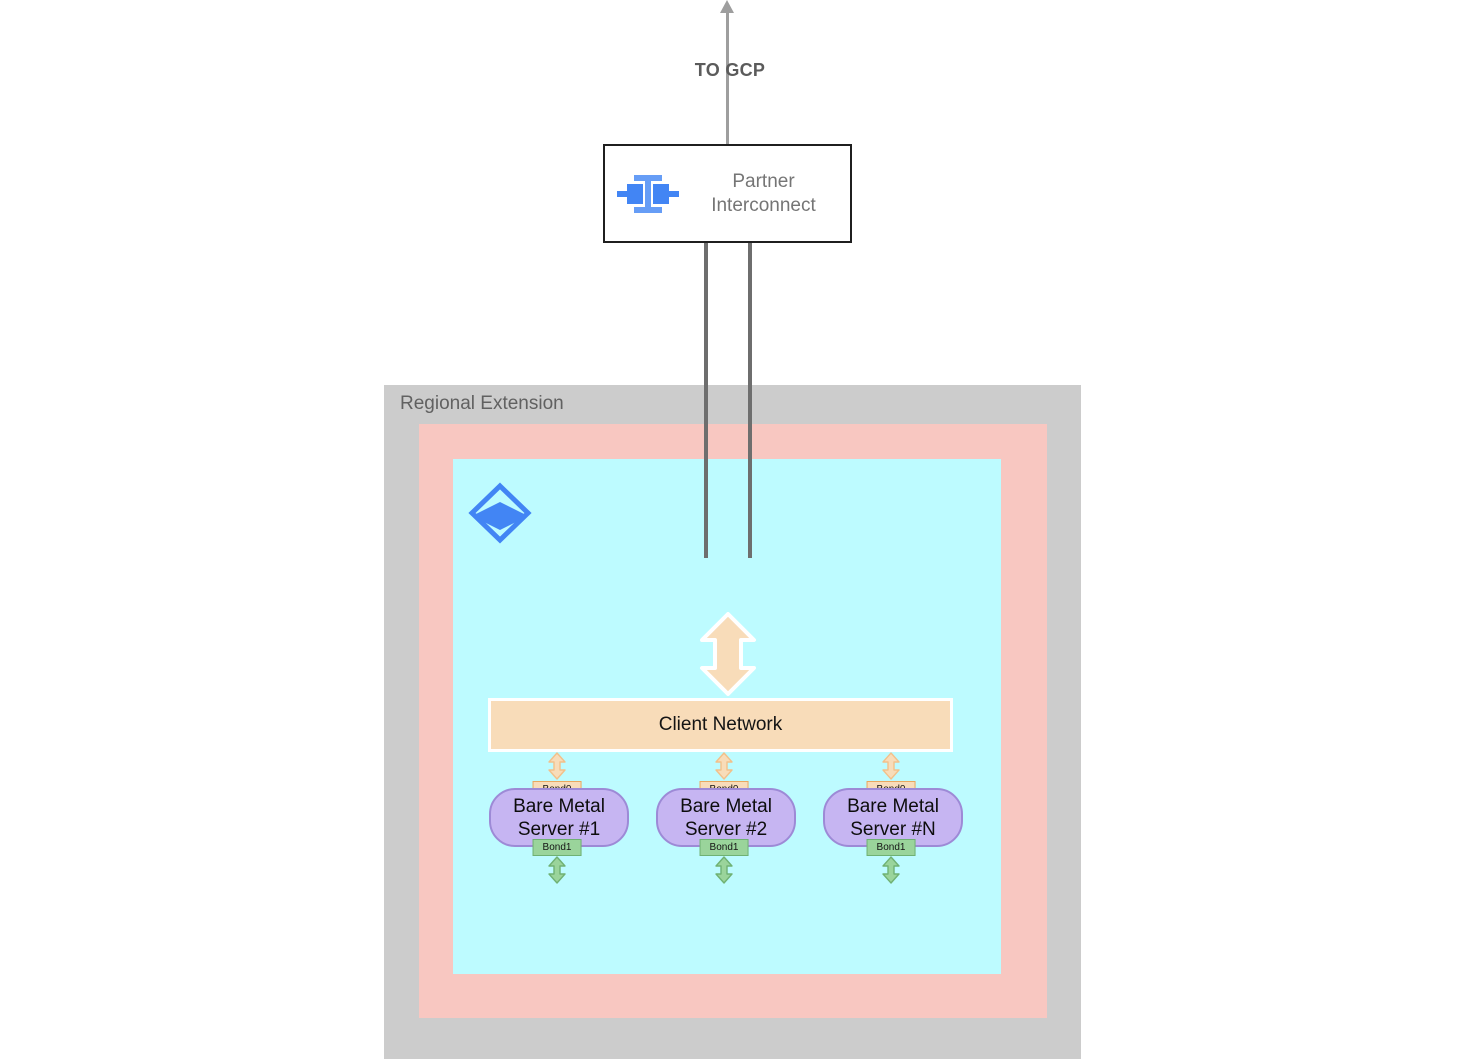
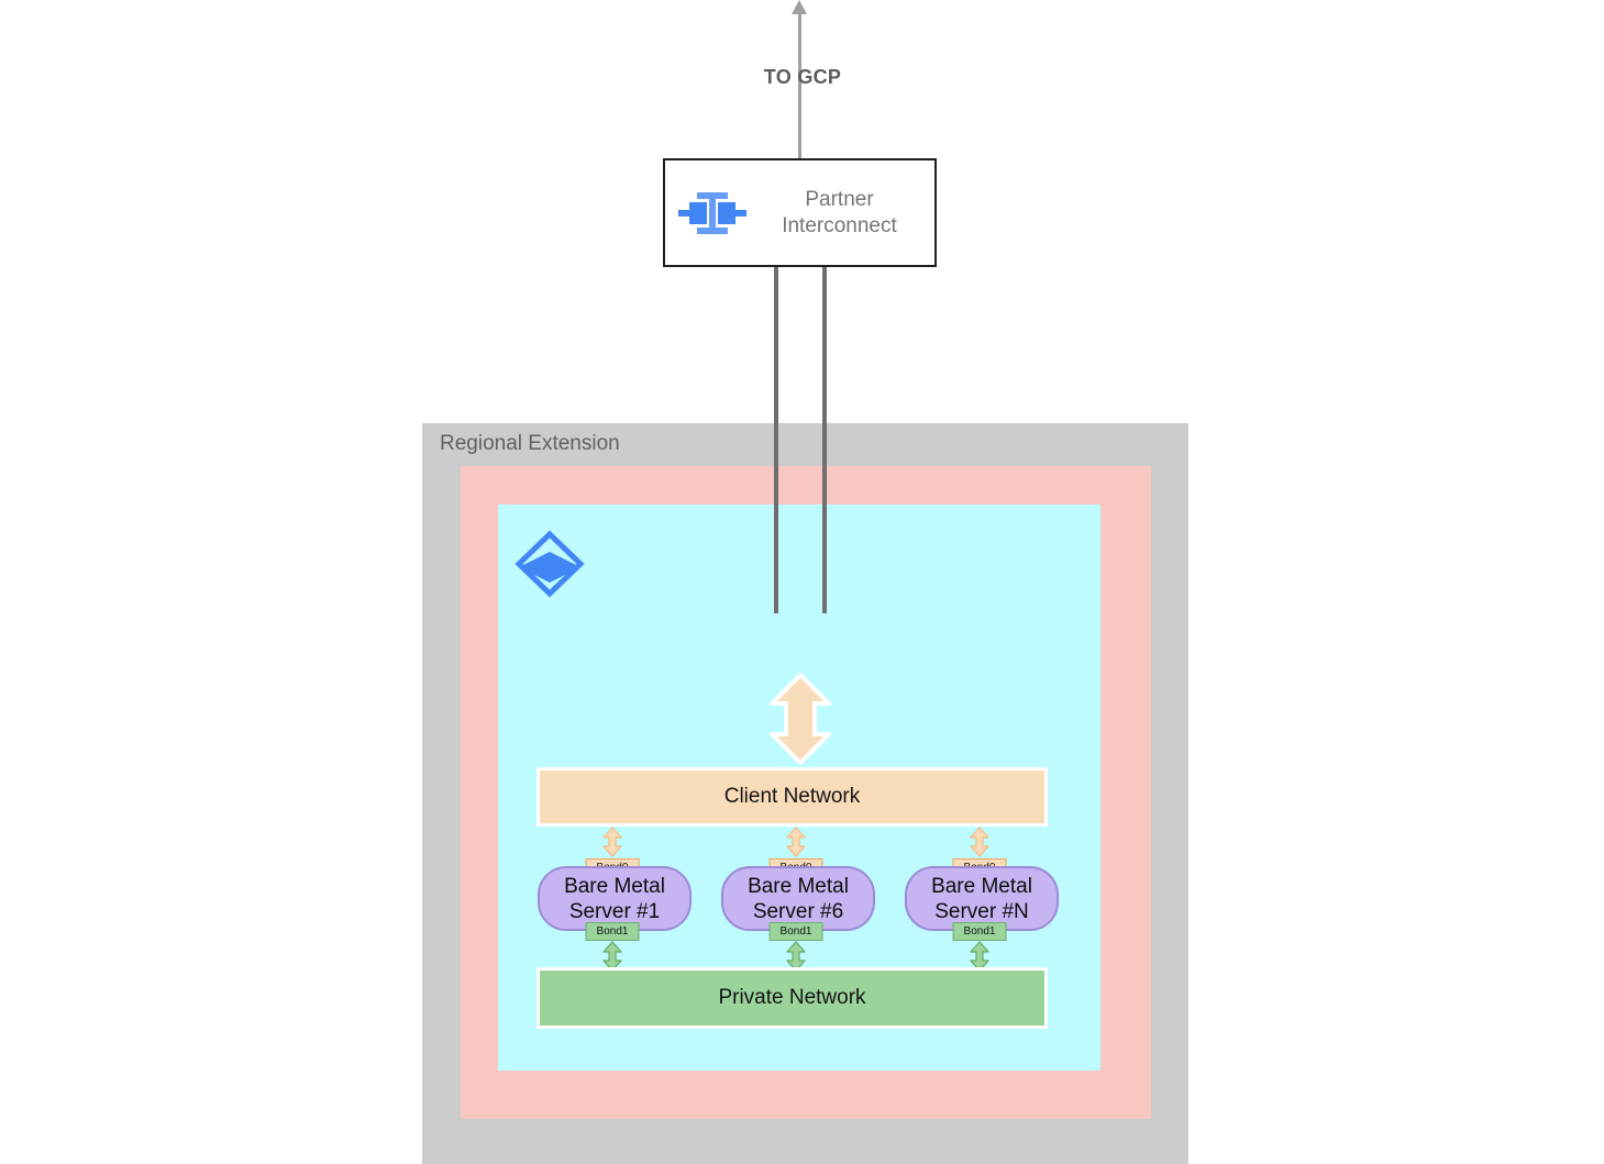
  TO GCP
  Partner
  Interconnect
  Regional Extension
  Client Network
  Bare Metal
  Server #1
  Bond1
  Bare Metal
- Server #2
+ Server #6
  Bond1
  Bare Metal
  Server #N
  Bond1
+ Private Network
